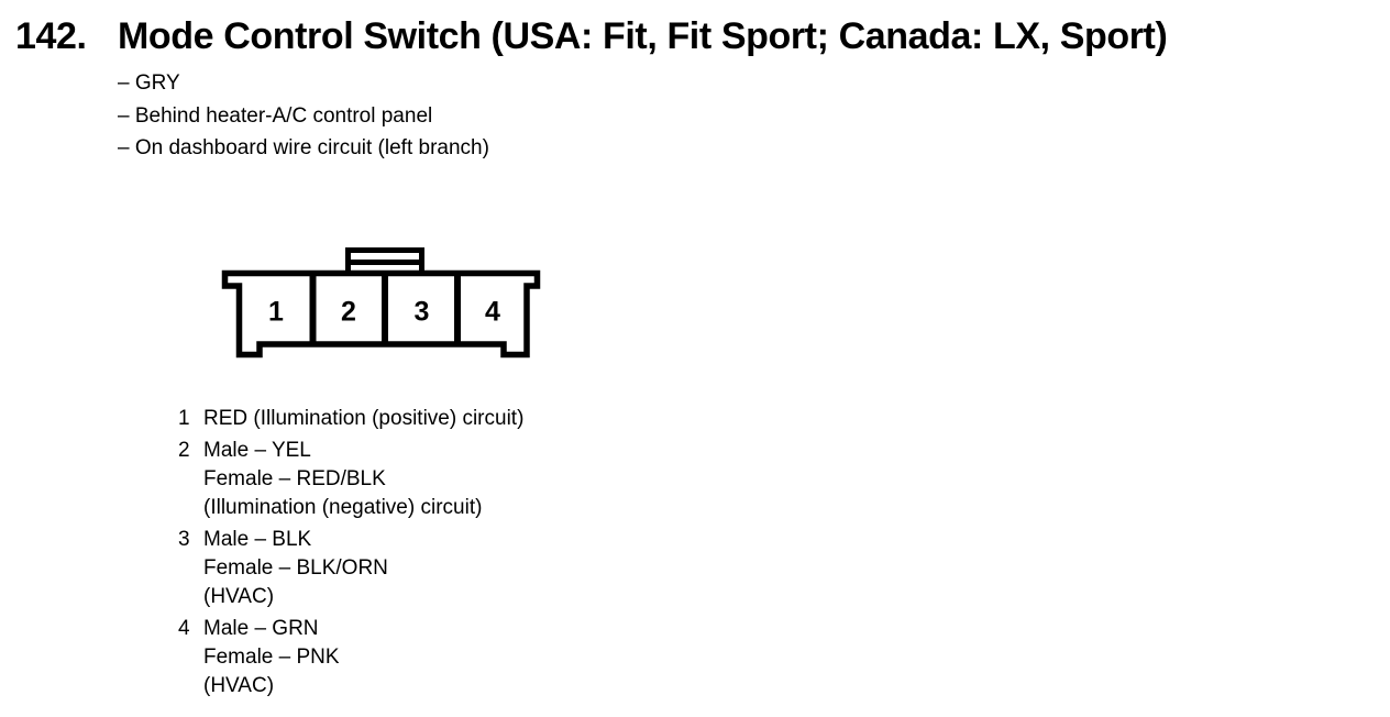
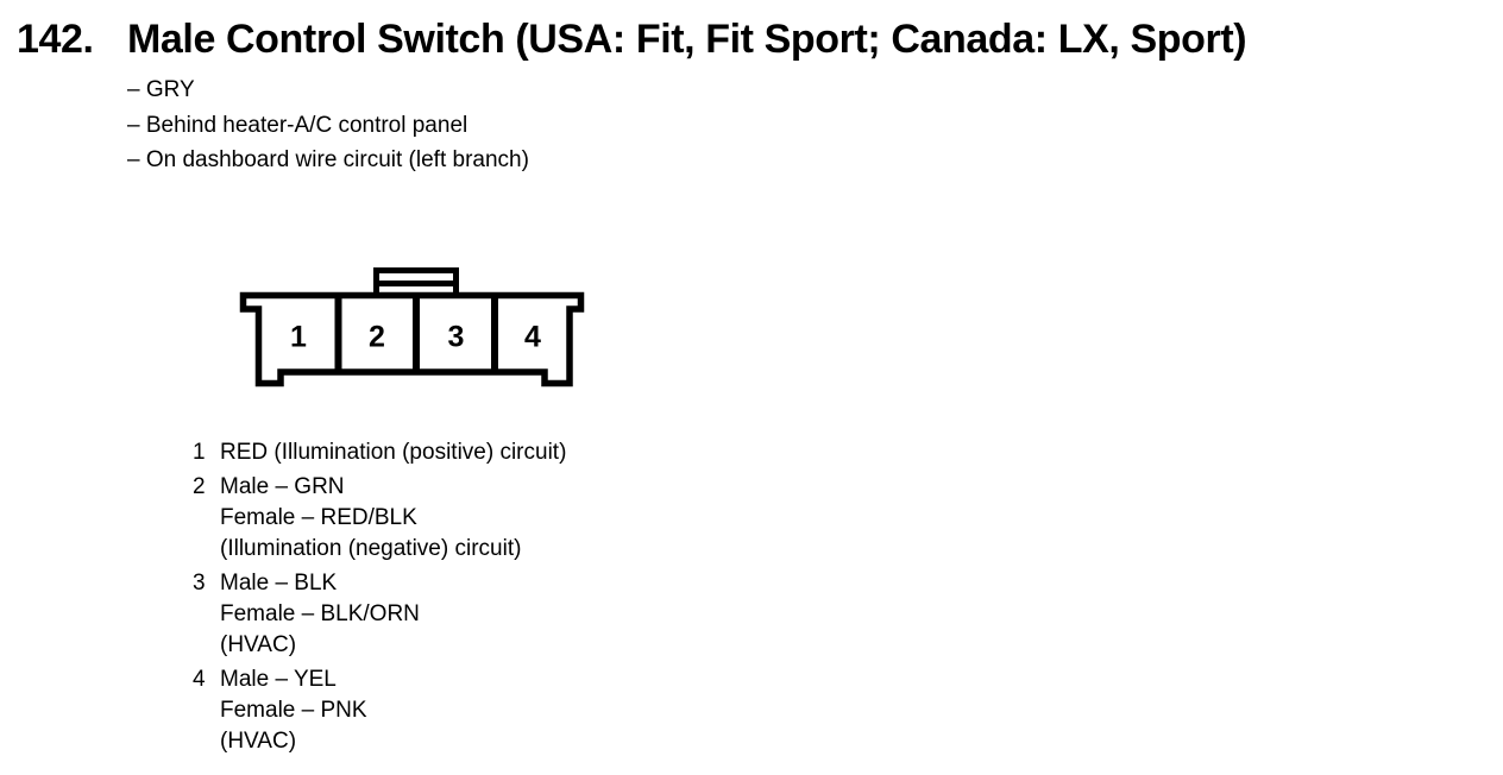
- 142. Mode Control Switch (USA: Fit, Fit Sport; Canada: LX, Sport)
+ 142. Male Control Switch (USA: Fit, Fit Sport; Canada: LX, Sport)
  – GRY
  – Behind heater-A/C control panel
  – On dashboard wire circuit (left branch)
  1
  2
  3
  4
  1
  RED (Illumination (positive) circuit)
  2
- Male – YEL
+ Male – GRN
  Female – RED/BLK
  (Illumination (negative) circuit)
  3
  Male – BLK
  Female – BLK/ORN
  (HVAC)
  4
- Male – GRN
+ Male – YEL
  Female – PNK
  (HVAC)
